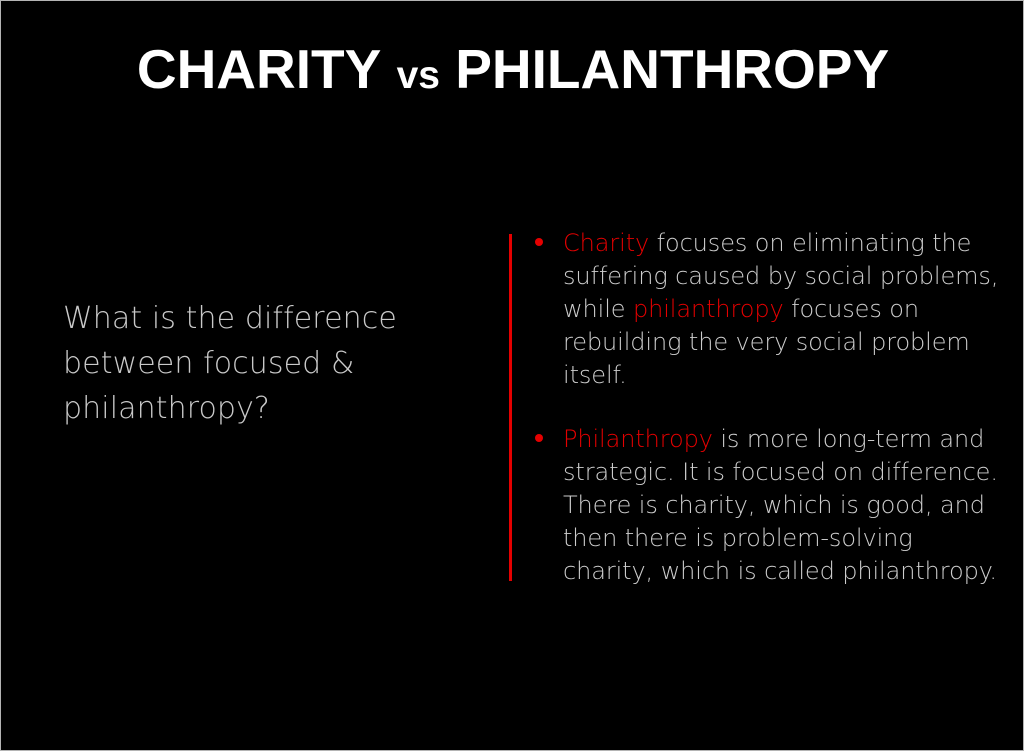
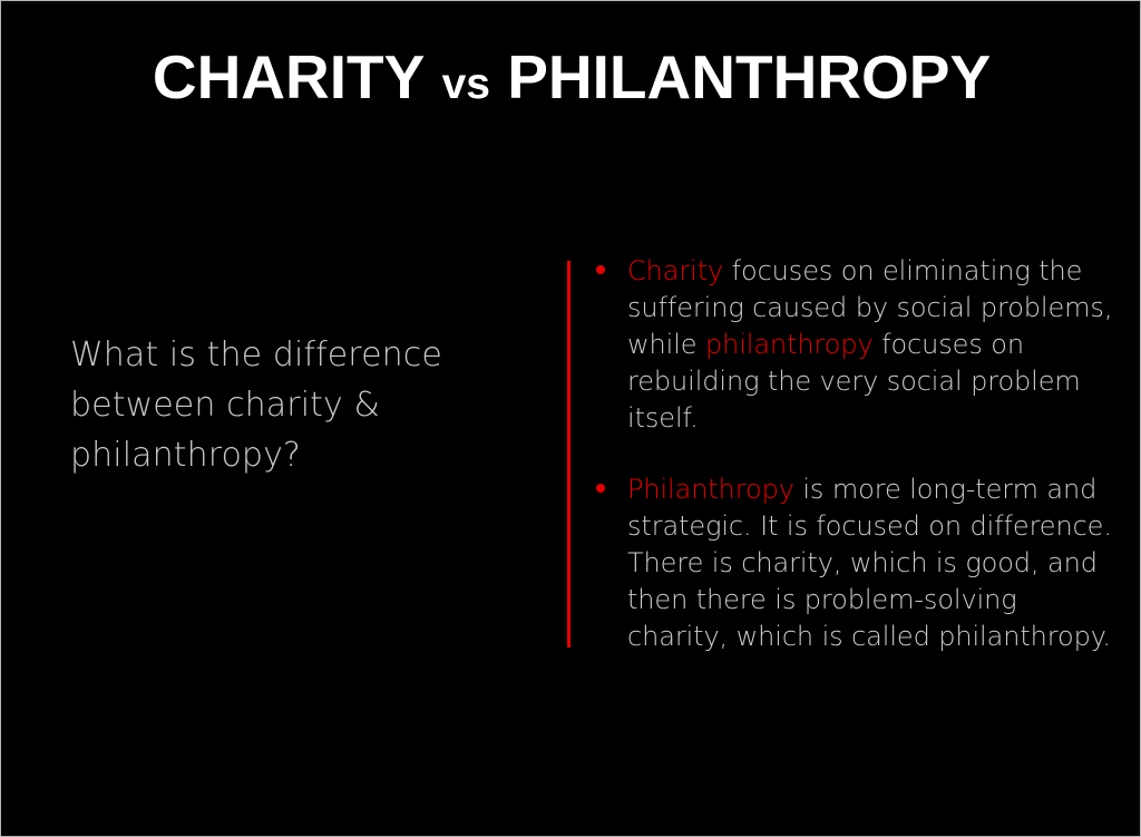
  CHARITY vs PHILANTHROPY
- What is the difference between focused & philanthropy?
+ What is the difference between charity & philanthropy?
  Charity focuses on eliminating the suffering caused by social problems, while philanthropy focuses on rebuilding the very social problem itself.
  Philanthropy is more long-term and strategic. It is focused on difference. There is charity, which is good, and then there is problem-solving charity, which is called philanthropy.
